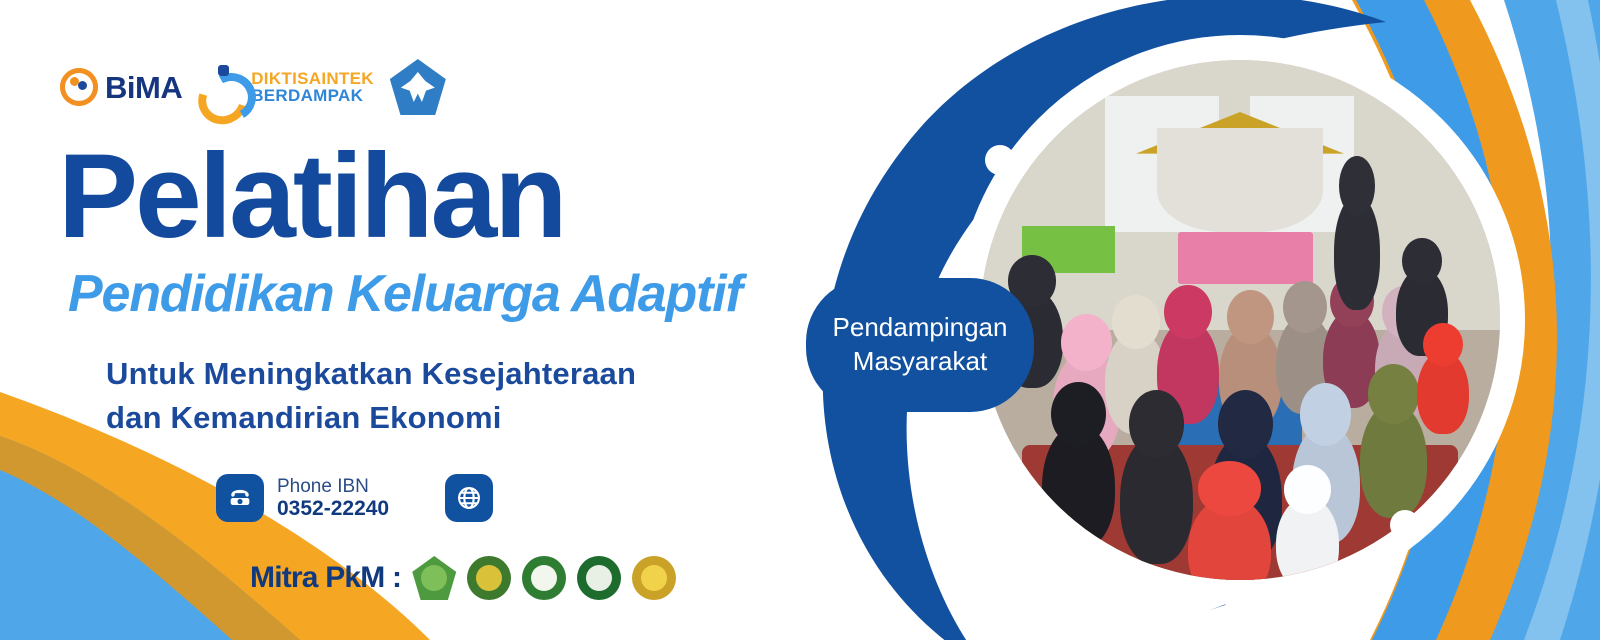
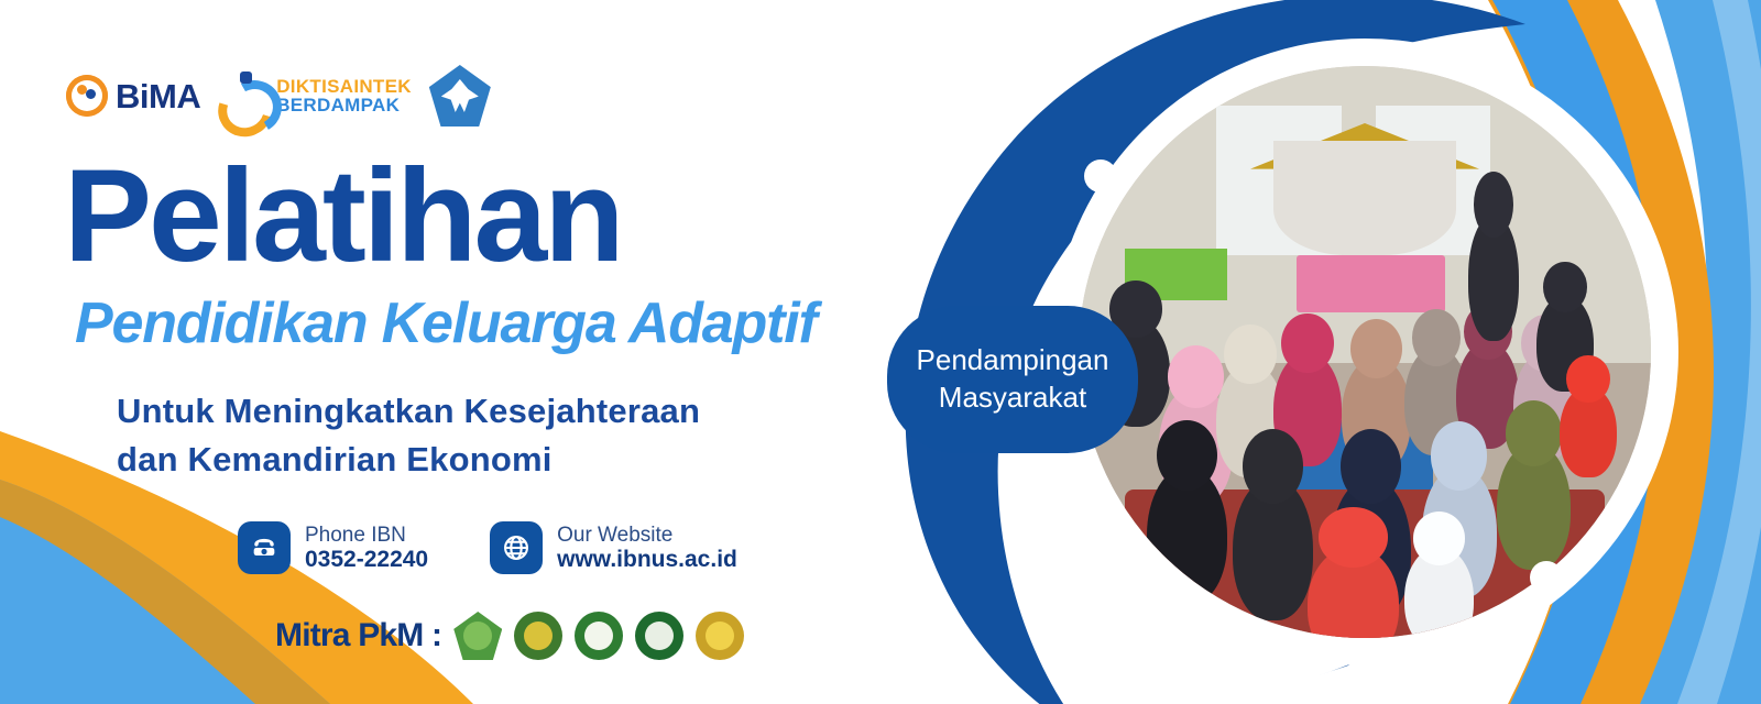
  Pendampingan
  Masyarakat
  BiMA
  DIKTISAINTEK
  BERDAMPAK
  Pelatihan
  Pendidikan Keluarga Adaptif
  Untuk Meningkatkan Kesejahteraan
  dan Kemandirian Ekonomi
  Phone IBN
  0352-22240
+ Our Website
+ www.ibnus.ac.id
  Mitra PkM :
